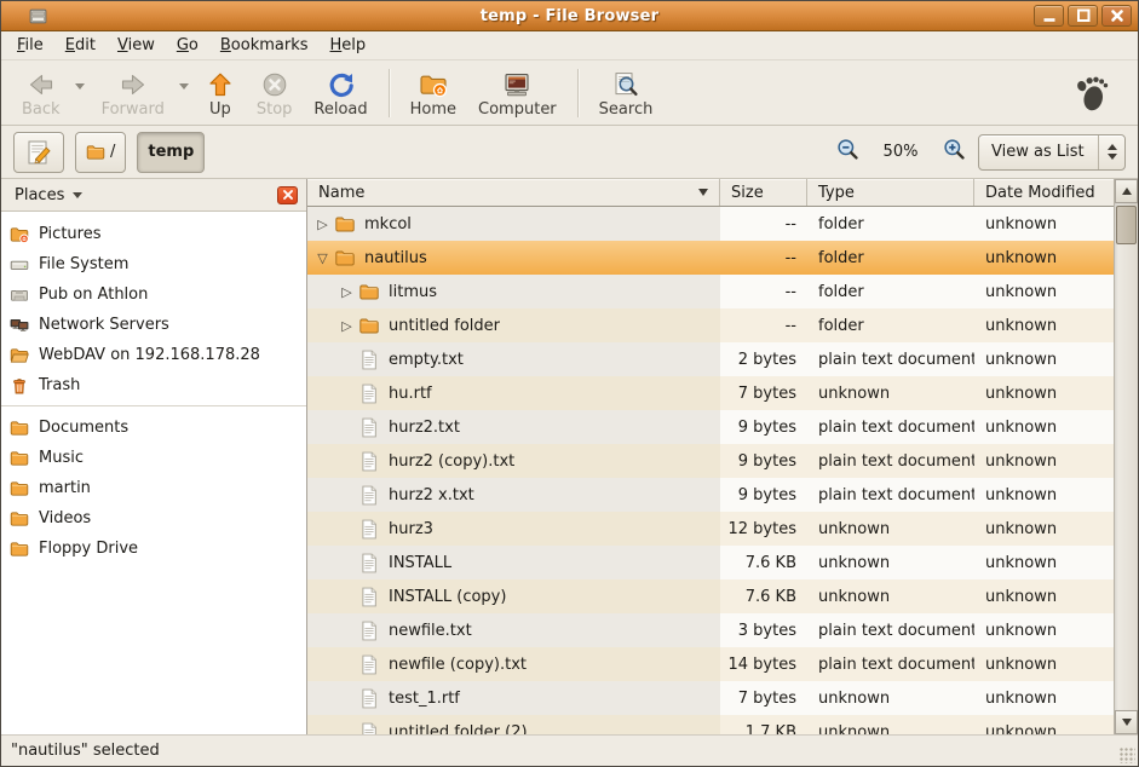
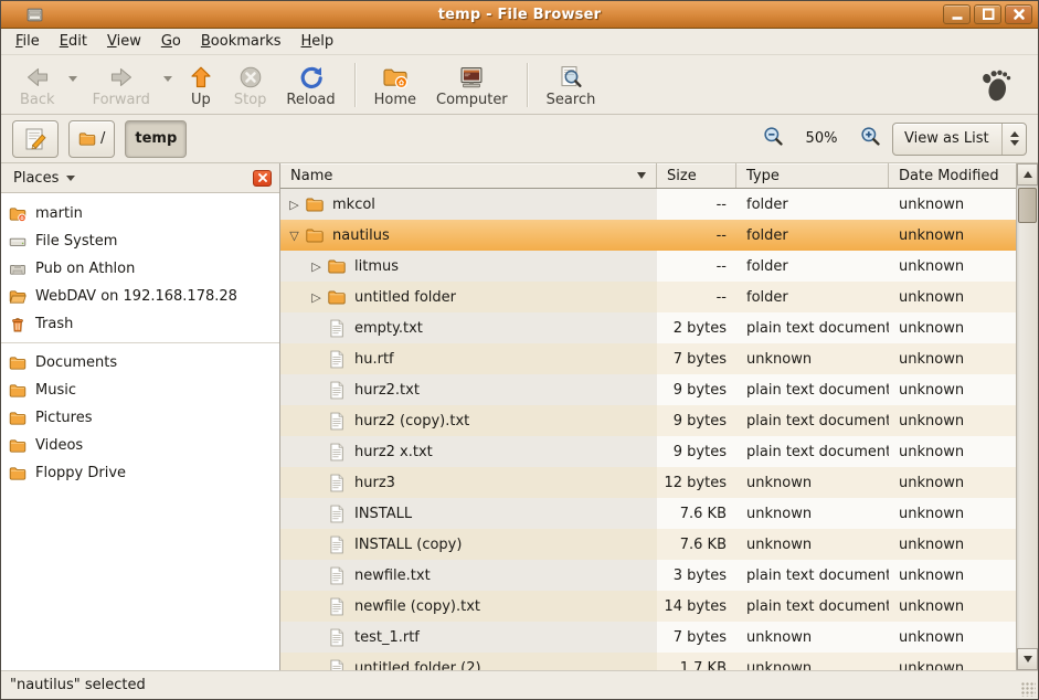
  temp - File Browser
  File
  Edit
  View
  Go
  Bookmarks
  Help
  Back
  Forward
  Up
  Stop
  Reload
  Home
  Computer
  Search
  /
  temp
  50%
  View as List
  Places
- Pictures
+ martin
  File System
  Pub on Athlon
- Network Servers
  WebDAV on 192.168.178.28
  Trash
  Documents
  Music
- martin
+ Pictures
  Videos
  Floppy Drive
  Name
  Size
  Type
  Date Modified
  ▷
  mkcol
  --
  folder
  unknown
  ▽
  nautilus
  --
  folder
  unknown
  ▷
  litmus
  --
  folder
  unknown
  ▷
  untitled folder
  --
  folder
  unknown
  empty.txt
  2 bytes
  plain text document
  unknown
  hu.rtf
  7 bytes
  unknown
  unknown
  hurz2.txt
  9 bytes
  plain text document
  unknown
  hurz2 (copy).txt
  9 bytes
  plain text document
  unknown
  hurz2 x.txt
  9 bytes
  plain text document
  unknown
  hurz3
  12 bytes
  unknown
  unknown
  INSTALL
  7.6 KB
  unknown
  unknown
  INSTALL (copy)
  7.6 KB
  unknown
  unknown
  newfile.txt
  3 bytes
  plain text document
  unknown
  newfile (copy).txt
  14 bytes
  plain text document
  unknown
  test_1.rtf
  7 bytes
  unknown
  unknown
  untitled folder (2)
  1.7 KB
  unknown
  unknown
  "nautilus" selected
